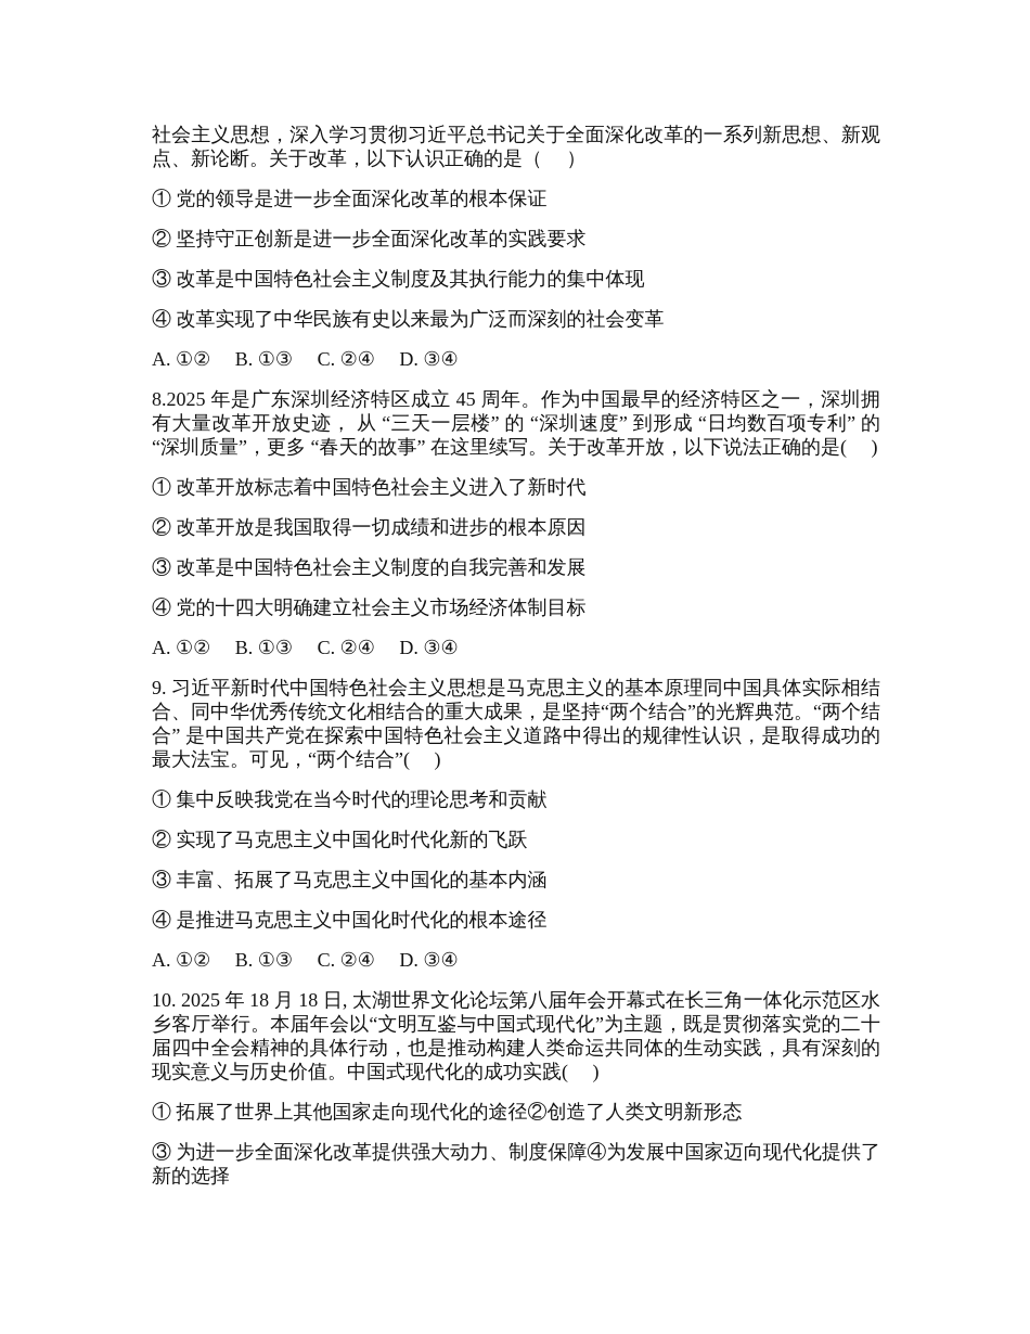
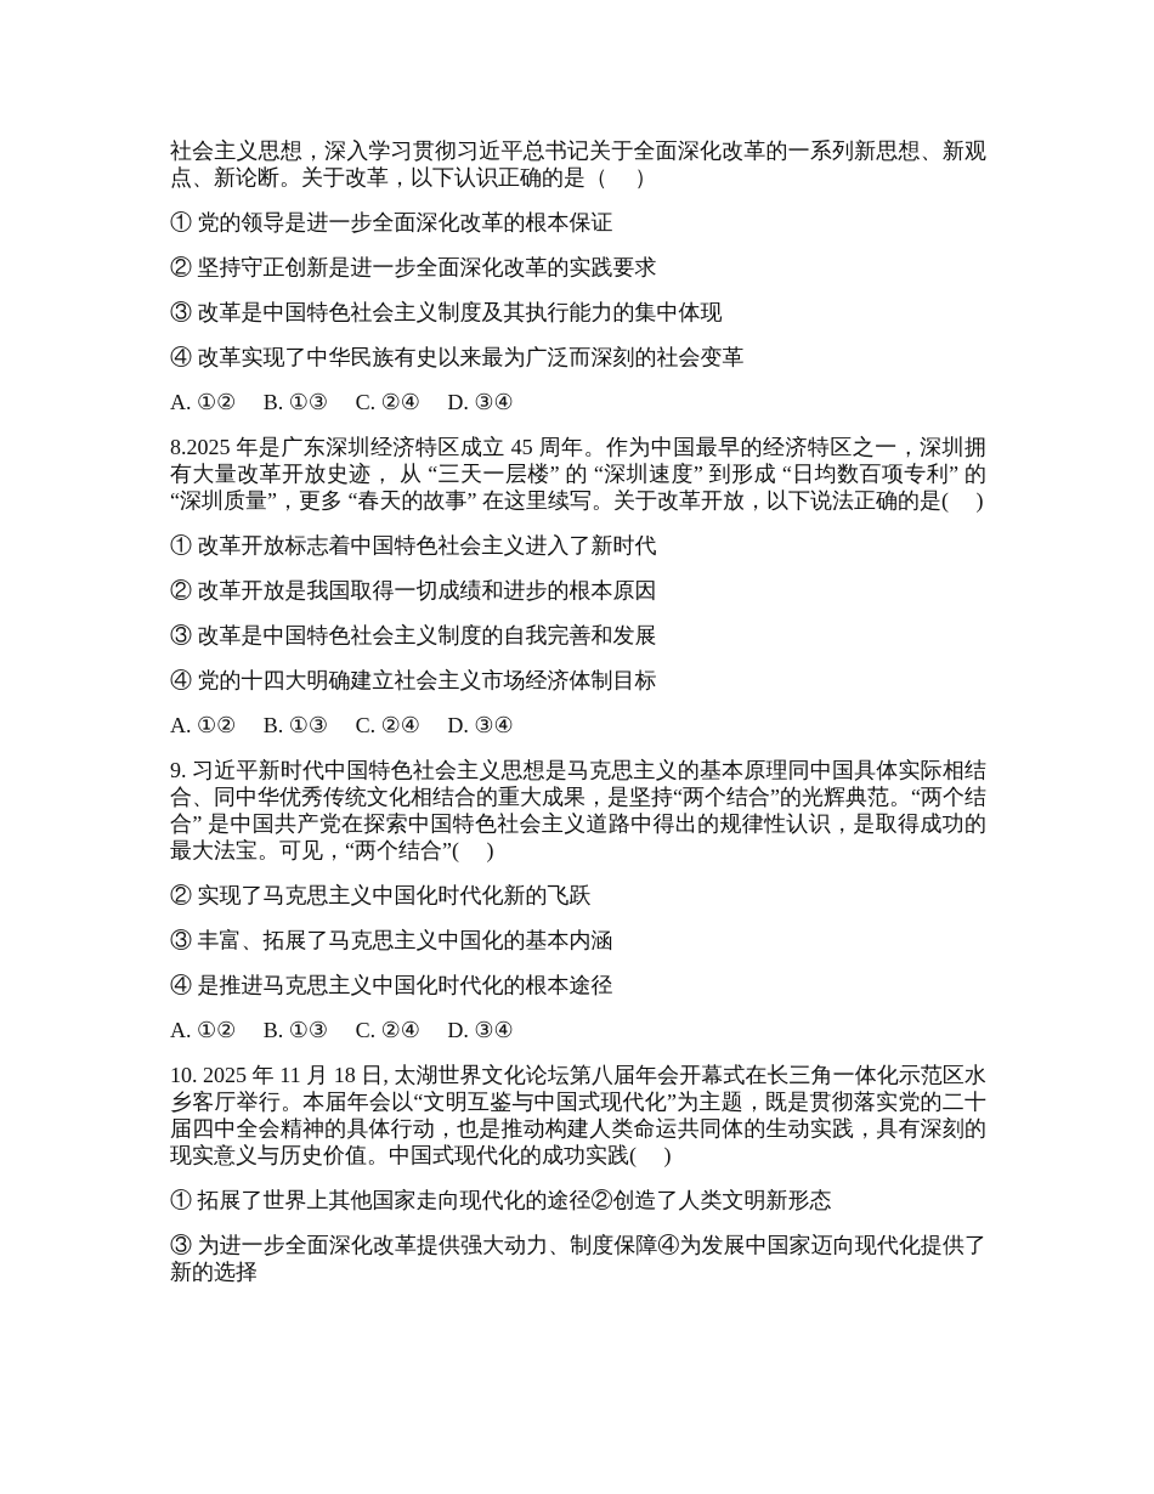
  社会主义思想，深入学习贯彻习近平总书记关于全面深化改革的一系列新思想、新观点、新论断。关于改革，以下认识正确的是（ ）
  ① 党的领导是进一步全面深化改革的根本保证
  ② 坚持守正创新是进一步全面深化改革的实践要求
  ③ 改革是中国特色社会主义制度及其执行能力的集中体现
  ④ 改革实现了中华民族有史以来最为广泛而深刻的社会变革
  A. ①② B. ①③ C. ②④ D. ③④
  8.2025 年是广东深圳经济特区成立 45 周年。作为中国最早的经济特区之一，深圳拥有大量改革开放史迹， 从 “三天一层楼” 的 “深圳速度” 到形成 “日均数百项专利” 的 “深圳质量”，更多 “春天的故事” 在这里续写。关于改革开放，以下说法正确的是( )
  ① 改革开放标志着中国特色社会主义进入了新时代
  ② 改革开放是我国取得一切成绩和进步的根本原因
  ③ 改革是中国特色社会主义制度的自我完善和发展
  ④ 党的十四大明确建立社会主义市场经济体制目标
  A. ①② B. ①③ C. ②④ D. ③④
  9. 习近平新时代中国特色社会主义思想是马克思主义的基本原理同中国具体实际相结合、同中华优秀传统文化相结合的重大成果，是坚持“两个结合”的光辉典范。“两个结合” 是中国共产党在探索中国特色社会主义道路中得出的规律性认识，是取得成功的最大法宝。可见，“两个结合”( )
- ① 集中反映我党在当今时代的理论思考和贡献
  ② 实现了马克思主义中国化时代化新的飞跃
  ③ 丰富、拓展了马克思主义中国化的基本内涵
  ④ 是推进马克思主义中国化时代化的根本途径
  A. ①② B. ①③ C. ②④ D. ③④
- 10. 2025 年 18 月 18 日, 太湖世界文化论坛第八届年会开幕式在长三角一体化示范区水乡客厅举行。本届年会以“文明互鉴与中国式现代化”为主题，既是贯彻落实党的二十届四中全会精神的具体行动，也是推动构建人类命运共同体的生动实践，具有深刻的现实意义与历史价值。中国式现代化的成功实践( )
+ 10. 2025 年 11 月 18 日, 太湖世界文化论坛第八届年会开幕式在长三角一体化示范区水乡客厅举行。本届年会以“文明互鉴与中国式现代化”为主题，既是贯彻落实党的二十届四中全会精神的具体行动，也是推动构建人类命运共同体的生动实践，具有深刻的现实意义与历史价值。中国式现代化的成功实践( )
  ① 拓展了世界上其他国家走向现代化的途径②创造了人类文明新形态
  ③ 为进一步全面深化改革提供强大动力、制度保障④为发展中国家迈向现代化提供了新的选择
